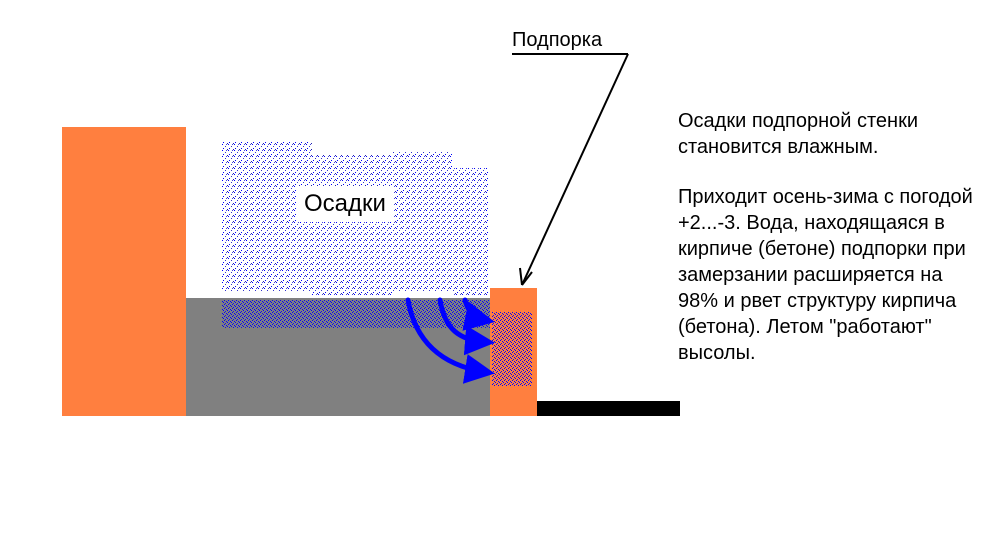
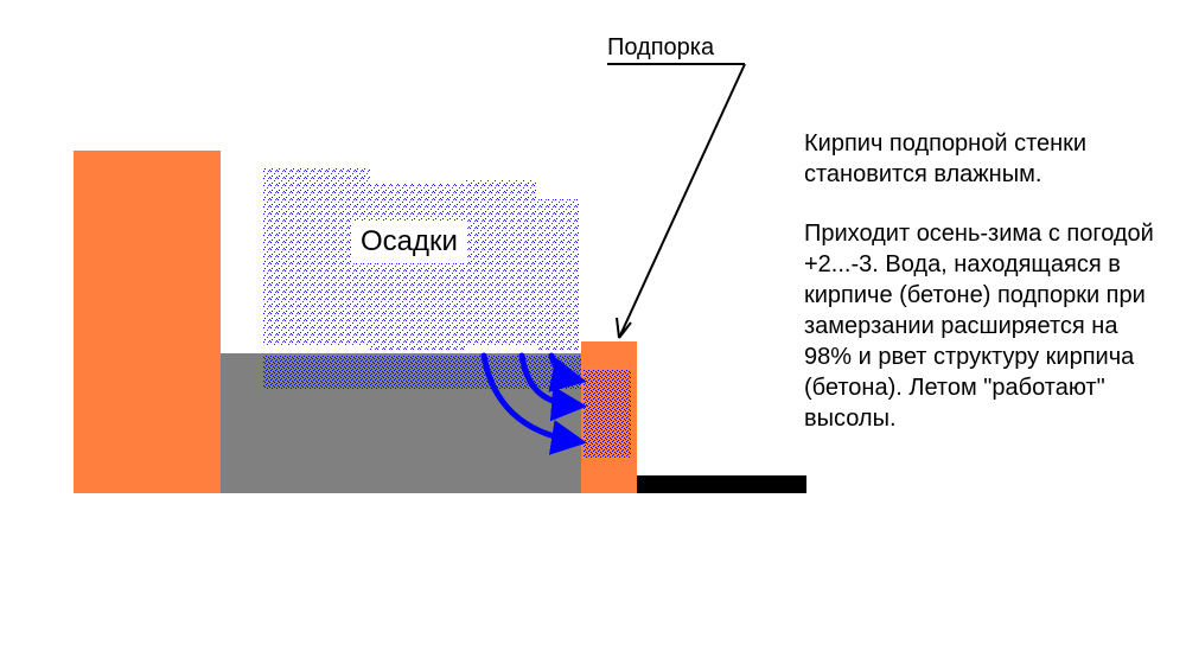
  Осадки
  Подпорка
- Осадки подпорной стенки становится влажным.
+ Кирпич подпорной стенки становится влажным.
  Приходит осень-зима с погодой +2...-3. Вода, находящаяся в кирпиче (бетоне) подпорки при замерзании расширяется на 98% и рвет структуру кирпича (бетона). Летом "работают" высолы.
